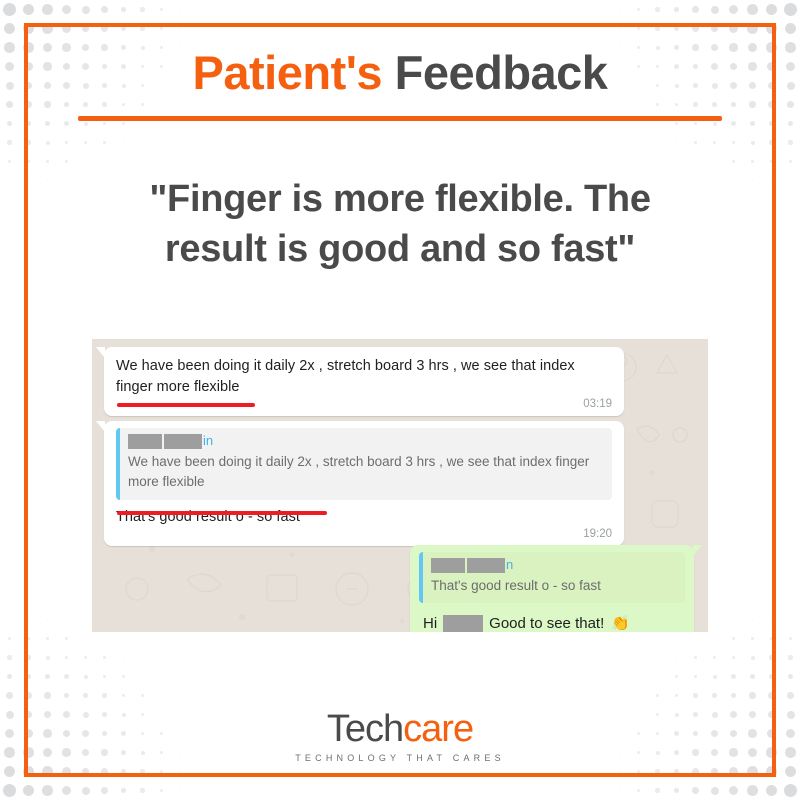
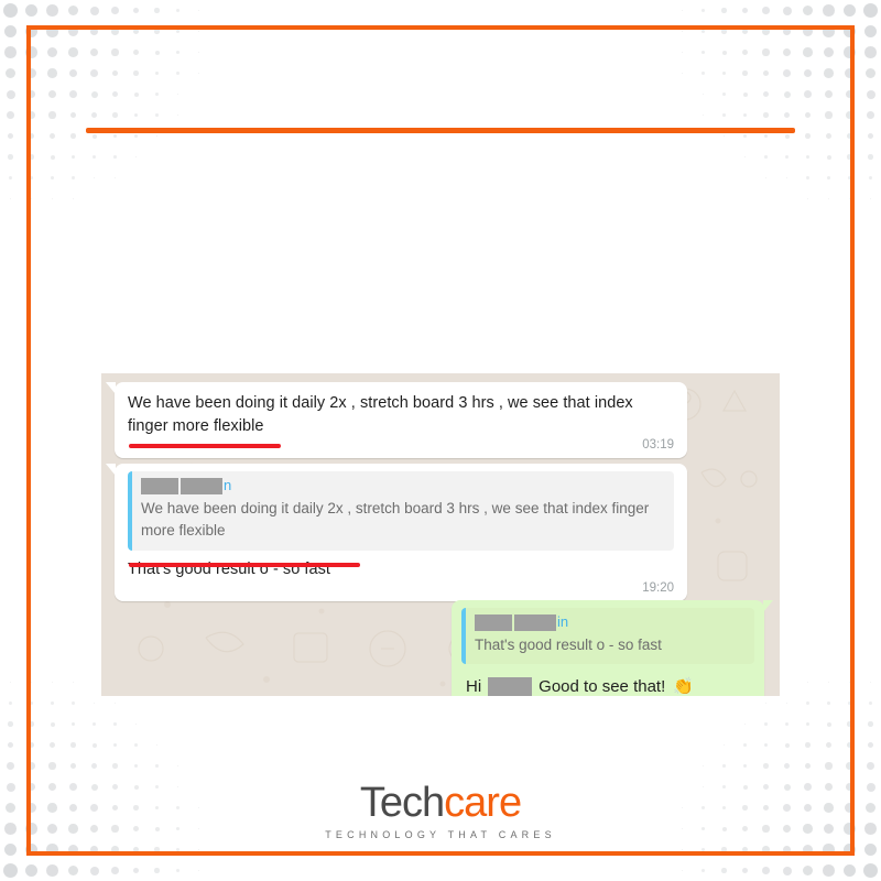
- Patient's Feedback
- "Finger is more flexible. The
- result is good and so fast"
  We have been doing it daily 2x , stretch board 3 hrs , we see that index finger more flexible
  03:19
- in
+ n
  We have been doing it daily 2x , stretch board 3 hrs , we see that index finger more flexible
  That's good result o - so fast
  19:20
- n
+ in
  That's good result o - so fast
  Hi
  Good to see that!
  👏
  Techcare
  TECHNOLOGY THAT CARES
